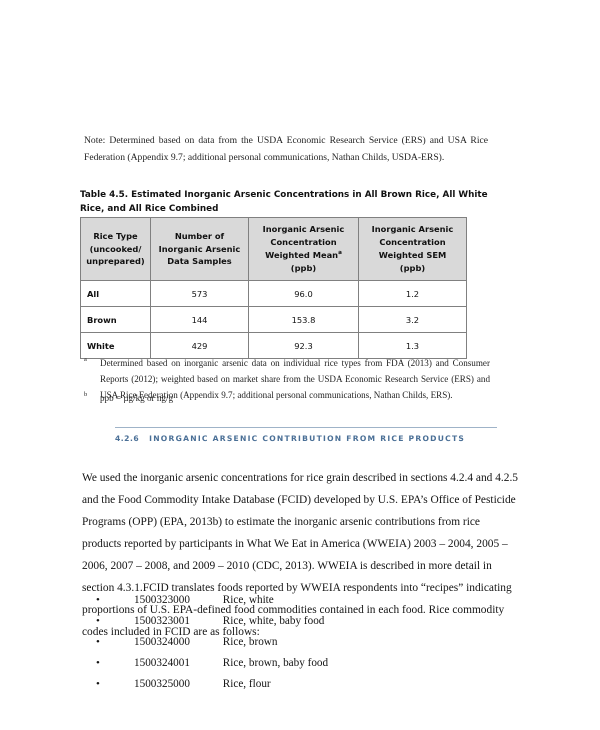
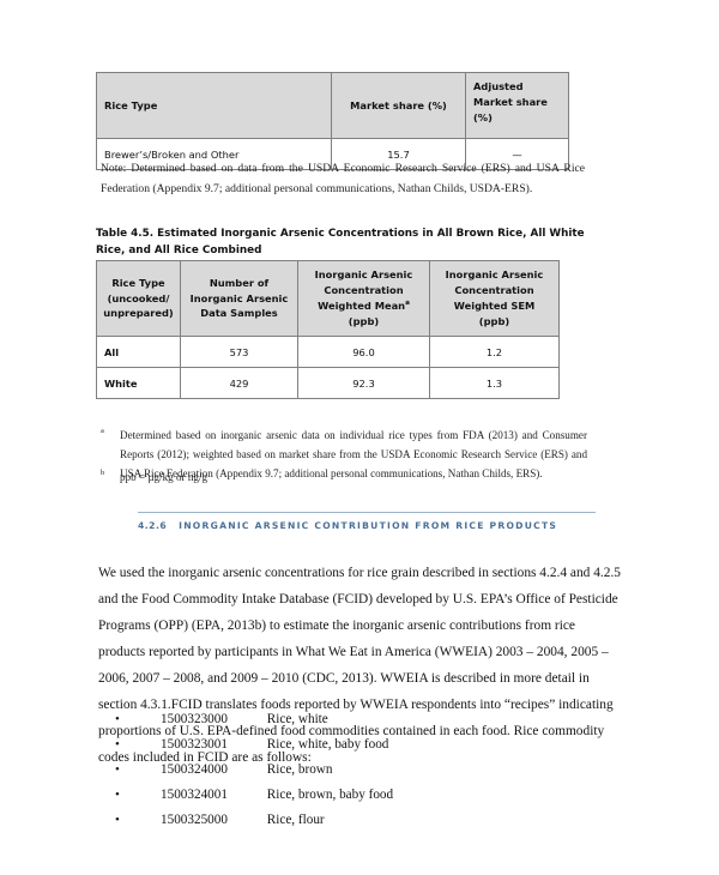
+ Rice Type	Market share (%)	Adjusted Market share (%)
+ Brewer’s/Broken and Other	15.7	—
  Note: Determined based on data from the USDA Economic Research Service (ERS) and USA Rice Federation (Appendix 9.7; additional personal communications, Nathan Childs, USDA-ERS).
  Table 4.5. Estimated Inorganic Arsenic Concentrations in All Brown Rice, All White Rice, and All Rice Combined
  Rice Type (uncooked/ unprepared)	Number of Inorganic Arsenic Data Samples	Inorganic Arsenic Concentration Weighted Mean (ppb)	Inorganic Arsenic Concentration Weighted SEM (ppb)
  All	573	96.0	1.2
- Brown	144	153.8	3.2
  White	429	92.3	1.3
  Determined based on inorganic arsenic data on individual rice types from FDA (2013) and Consumer Reports (2012); weighted based on market share from the USDA Economic Research Service (ERS) and USA Rice Federation (Appendix 9.7; additional personal communications, Nathan Childs, ERS).
  ppb = µg/kg or ng/g
  4.2.6 INORGANIC ARSENIC CONTRIBUTION FROM RICE PRODUCTS
  We used the inorganic arsenic concentrations for rice grain described in sections 4.2.4 and 4.2.5 and the Food Commodity Intake Database (FCID) developed by U.S. EPA’s Office of Pesticide Programs (OPP) (EPA, 2013b) to estimate the inorganic arsenic contributions from rice products reported by participants in What We Eat in America (WWEIA) 2003 – 2004, 2005 – 2006, 2007 – 2008, and 2009 – 2010 (CDC, 2013). WWEIA is described in more detail in section 4.3.1.FCID translates foods reported by WWEIA respondents into “recipes” indicating proportions of U.S. EPA-defined food commodities contained in each food. Rice commodity codes included in FCID are as follows:
  •
  1500323000 Rice, white
  •
  1500323001 Rice, white, baby food
  •
  1500324000 Rice, brown
  •
  1500324001 Rice, brown, baby food
  •
  1500325000 Rice, flour
